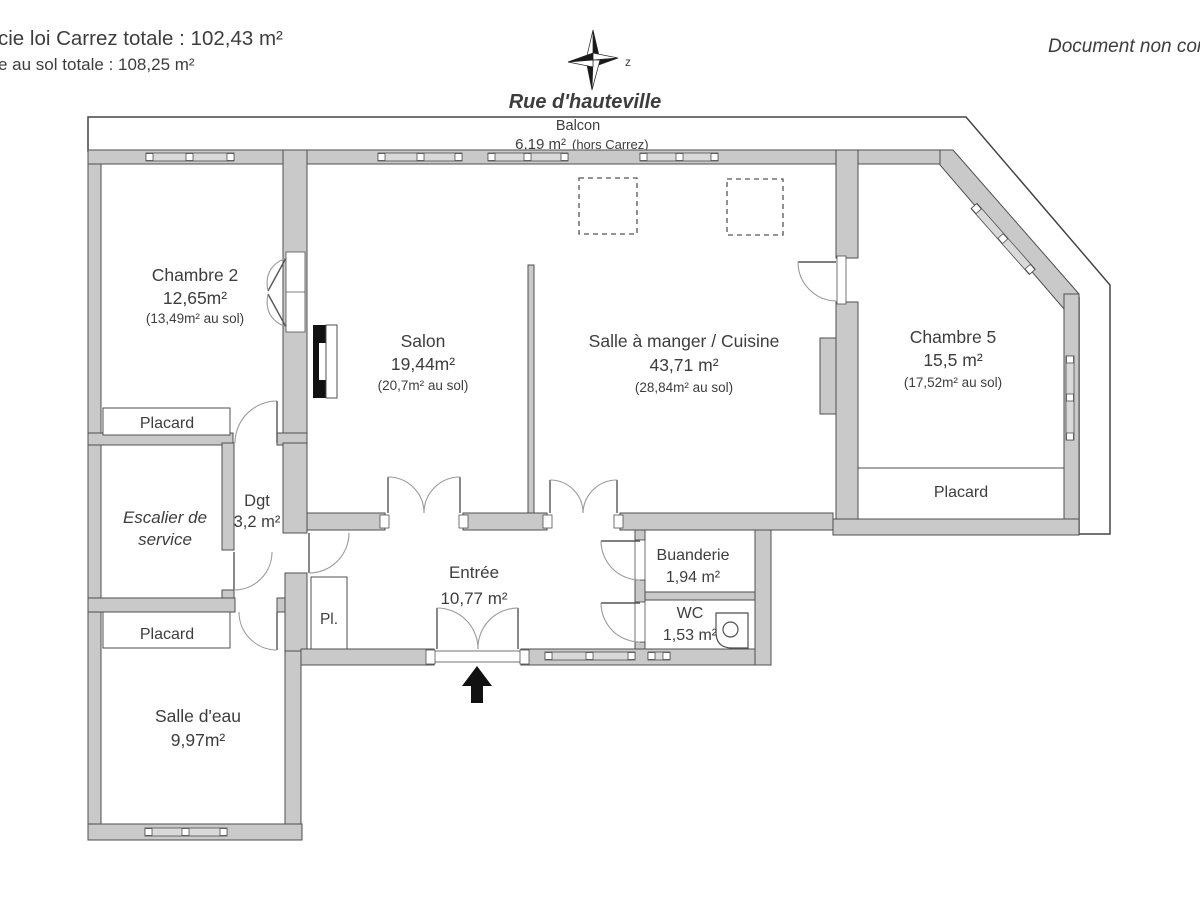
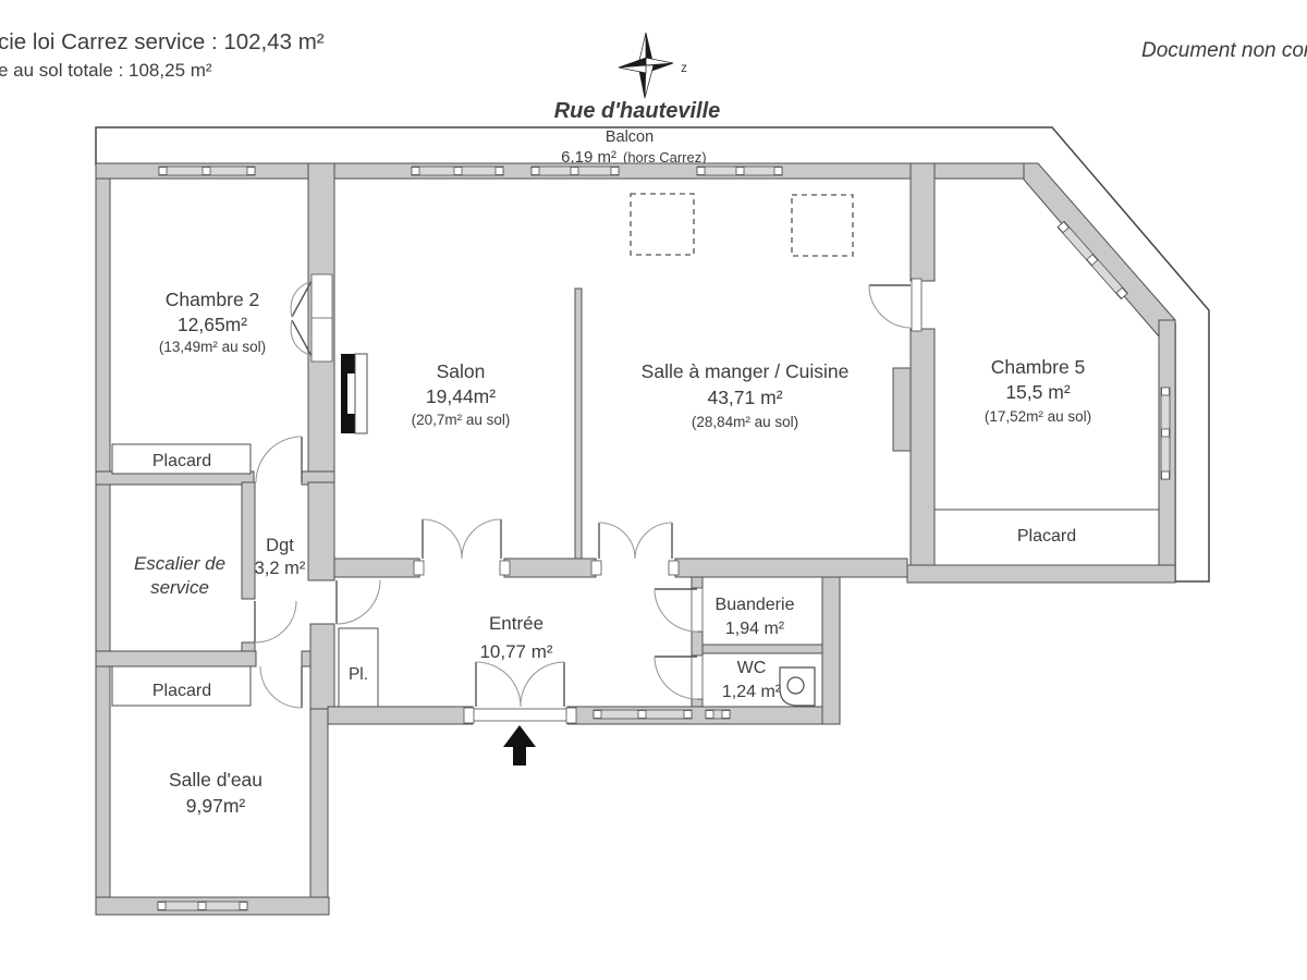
- cie loi Carrez totale : 102,43 m²
+ cie loi Carrez service : 102,43 m²
  e au sol totale : 108,25 m²
  Document non co
  Rue d'hauteville
  z
  Balcon
  6,19 m²
  (hors Carrez)
  Chambre 2
  12,65m²
  (13,49m² au sol)
  Salon
  19,44m²
  (20,7m² au sol)
  Salle à manger / Cuisine
  43,71 m²
  (28,84m² au sol)
  Chambre 5
  15,5 m²
  (17,52m² au sol)
  Escalier de
  service
  Dgt
  3,2 m²
  Placard
  Placard
  Pl.
  Placard
  Entrée
  10,77 m²
  Buanderie
  1,94 m²
  WC
- 1,53 m²
+ 1,24 m²
  Salle d'eau
  9,97m²
